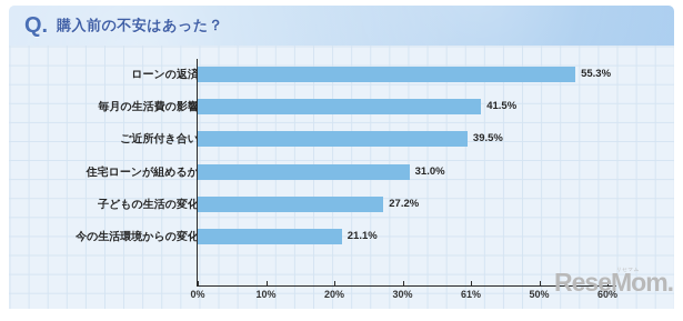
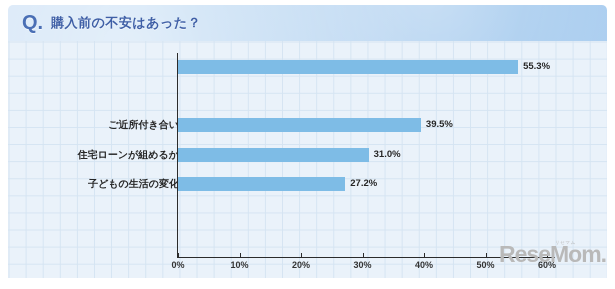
  Q.
  購入前の不安はあった？
  0%
  10%
  20%
  30%
- 61%
+ 40%
  50%
  60%
- ローンの返済
  55.3%
- 毎月の生活費の影響
- 41.5%
  ご近所付き合い
  39.5%
  住宅ローンが組めるか
  31.0%
  子どもの生活の変化
  27.2%
- 今の生活環境からの変化
- 21.1%
  ReseMom.
